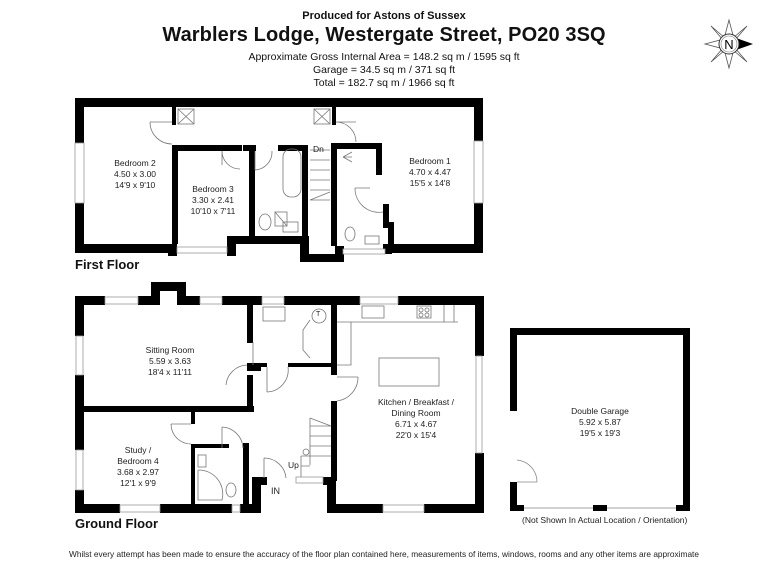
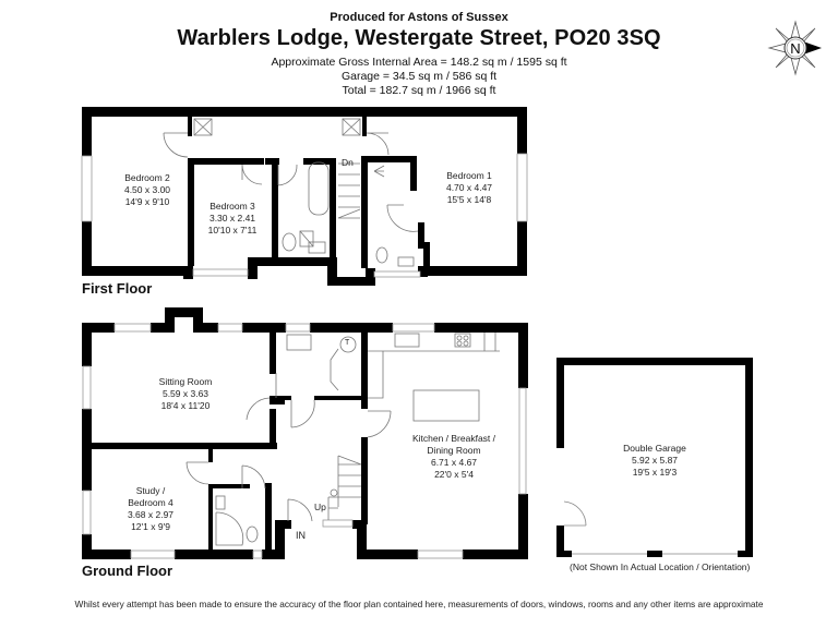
  Produced for Astons of Sussex
  Warblers Lodge, Westergate Street, PO20 3SQ
  Approximate Gross Internal Area = 148.2 sq m / 1595 sq ft
- Garage = 34.5 sq m / 371 sq ft
+ Garage = 34.5 sq m / 586 sq ft
  Total = 182.7 sq m / 1966 sq ft
  N
  First Floor
  Ground Floor
  Bedroom 2
  4.50 x 3.00
  14'9 x 9'10
  Bedroom 3
  3.30 x 2.41
  10'10 x 7'11
  Bedroom 1
  4.70 x 4.47
  15'5 x 14'8
  Dn
  Sitting Room
  5.59 x 3.63
- 18'4 x 11'11
+ 18'4 x 11'20
  Study /
  Bedroom 4
  3.68 x 2.97
  12'1 x 9'9
  Kitchen / Breakfast /
  Dining Room
  6.71 x 4.67
- 22'0 x 15'4
+ 22'0 x 5'4
  Up
  IN
  Double Garage
  5.92 x 5.87
  19'5 x 19'3
  (Not Shown In Actual Location / Orientation)
- Whilst every attempt has been made to ensure the accuracy of the floor plan contained here, measurements of items, windows, rooms and any other items are approximate
+ Whilst every attempt has been made to ensure the accuracy of the floor plan contained here, measurements of doors, windows, rooms and any other items are approximate
